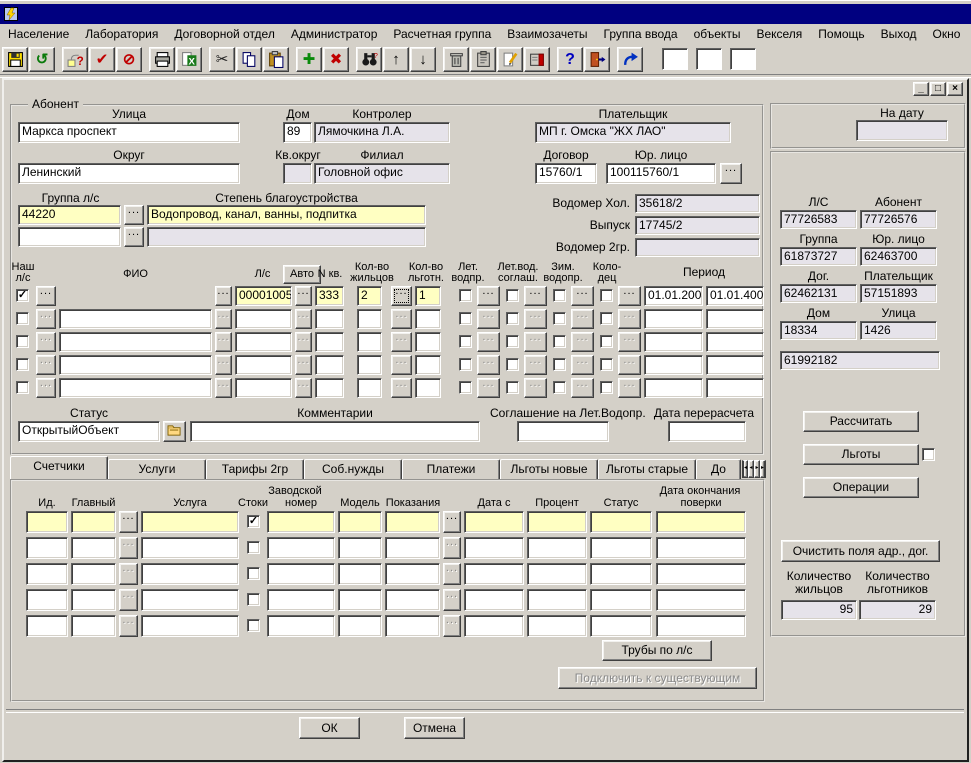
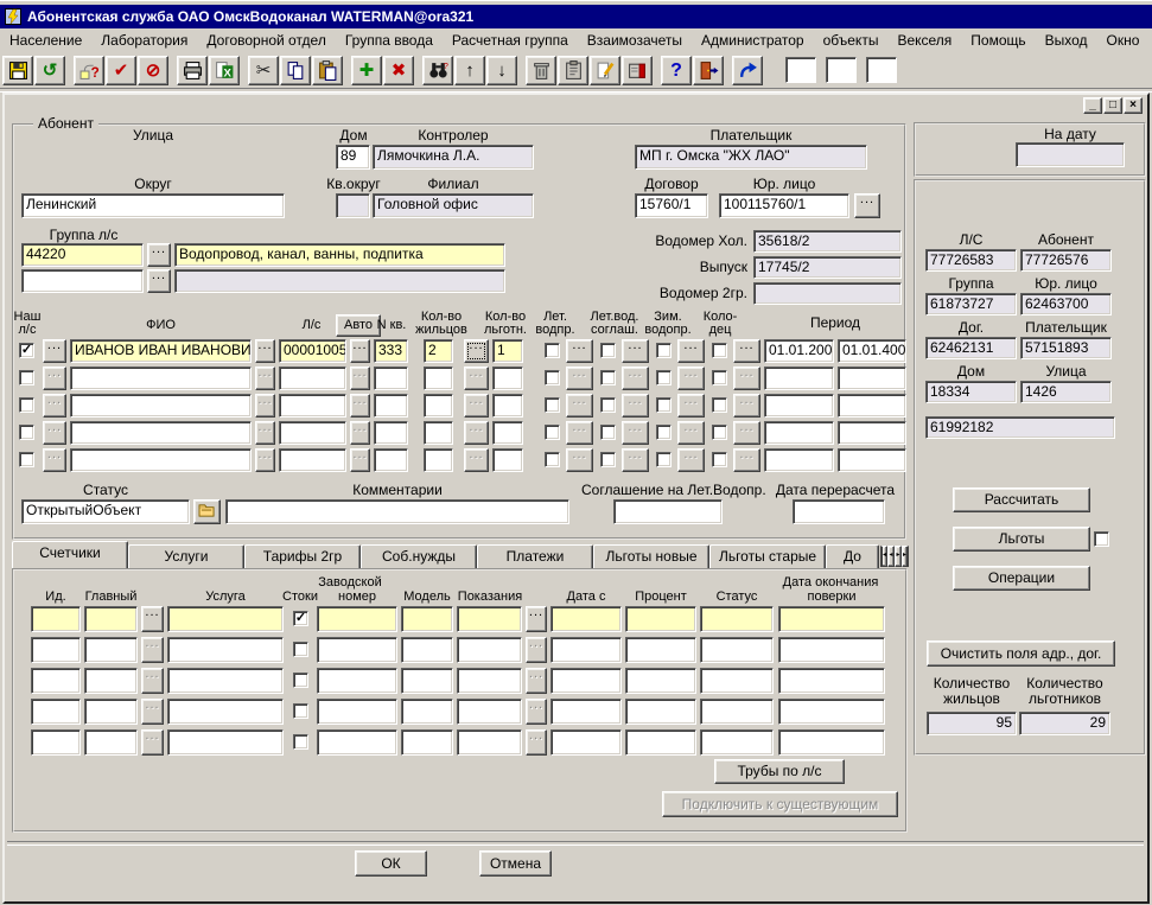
+ Абонентская служба ОАО ОмскВодоканал WATERMAN@ora321
  Население
  Лаборатория
  Договорной отдел
- Администратор
+ Группа ввода
  Расчетная группа
  Взаимозачеты
- Группа ввода
+ Администратор
  объекты
  Векселя
  Помощь
  Выход
  Окно
  ↺
  ?
  ✔
  ⊘
  X
  ✂
  ✚
  ✖
  ?
  ↑
  ↓
  ?
  _
  □
  ×
  Абонент
  Улица
  Дом
  Контролер
  Плательщик
- Маркса проспект
  89
  Лямочкина Л.А.
  МП г. Омска "ЖХ ЛАО"
  Округ
  Кв.округ
  Филиал
  Договор
  Юр. лицо
  Ленинский
  Головной офис
  15760/1
  100115760/1
  ...
  Группа л/с
- Степень благоустройства
  44220
  ...
  Водопровод, канал, ванны, подпитка
  ...
  Водомер Хол.
  Выпуск
  Водомер 2гр.
  35618/2
  17745/2
  Наш
  л/с
  ФИО
  Л/с
  Авто
  N кв.
  Кол-во
  жильцов
  Кол-во
  льготн.
  Лет.
  водпр.
  Лет.вод.
  соглаш.
  Зим.
  водопр.
  Коло-
  дец
  Период
  ✓
  ...
+ ИВАНОВ ИВАН ИВАНОВИ
  ...
  00001005
  ...
  333
  2
  ...
  1
  ...
  ...
  ...
  ...
  01.01.200
  01.01.400
  ...
  ...
  ...
  ...
  ...
  ...
  ...
  ...
  ...
  ...
  ...
  ...
  ...
  ...
  ...
  ...
  ...
  ...
  ...
  ...
  ...
  ...
  ...
  ...
  ...
  ...
  ...
  ...
  ...
  ...
  ...
  ...
  Статус
  Комментарии
  Соглашение на Лет.Водопр.
  Дата перерасчета
  ОткрытыйОбъект
  Счетчики
  Услуги
  Тарифы 2гр
  Соб.нужды
  Платежи
  Льготы новые
  Льготы старые
  До
  Заводской
  Дата окончания
  Ид.
  Главный
  Услуга
  Стоки
  номер
  Модель
  Показания
  Дата с
  Процент
  Статус
  поверки
  ...
  ✓
  ...
  ...
  ...
  ...
  ...
  ...
  ...
  ...
  ...
  Трубы по л/с
  Подключить к существующим
  На дату
  Л/С
  Абонент
  77726583
  77726576
  Группа
  Юр. лицо
  61873727
  62463700
  Дог.
  Плательщик
  62462131
  57151893
  Дом
  Улица
  18334
  1426
  61992182
  Рассчитать
  Льготы
  Операции
  Очистить поля адр., дог.
  Количество
  жильцов
  Количество
  льготников
  95
  29
  ОК
  Отмена
